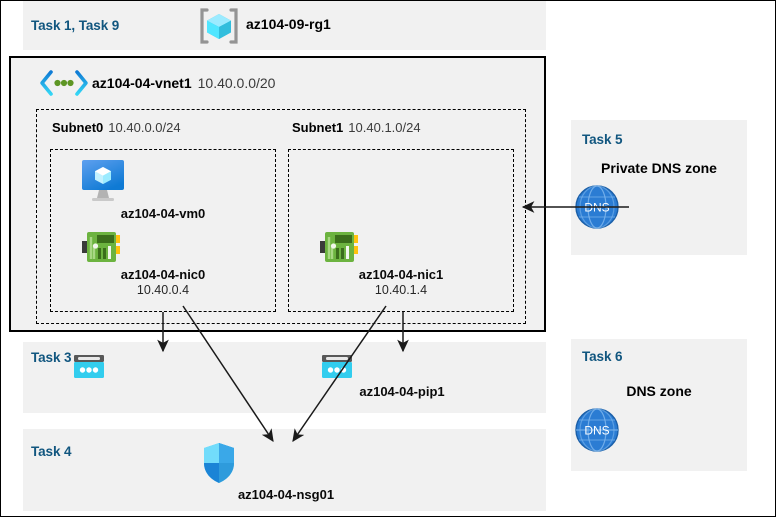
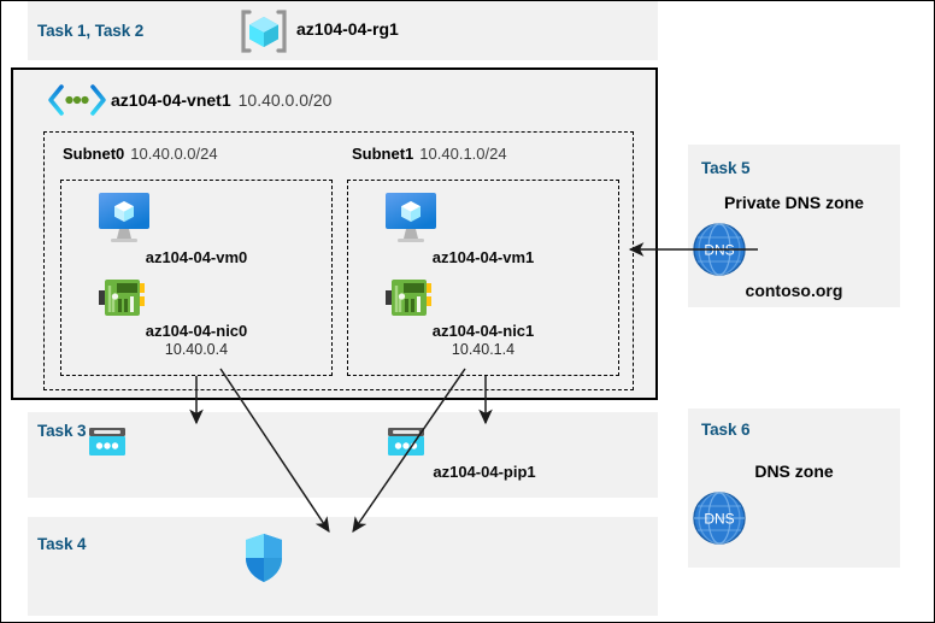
- Task 1, Task 9
+ Task 1, Task 2
- az104-09-rg1
+ az104-04-rg1
  az104-04-vnet1 10.40.0.0/20
  Subnet0 10.40.0.0/24
  az104-04-vm0
  az104-04-nic0
  10.40.0.4
  Subnet1 10.40.1.0/24
+ az104-04-vm1
  az104-04-nic1
  10.40.1.4
  Task 3
  az104-04-pip1
  Task 4
- az104-04-nsg01
  Task 5
  Private DNS zone
+ contoso.org
  Task 6
  DNS zone
  DNS
